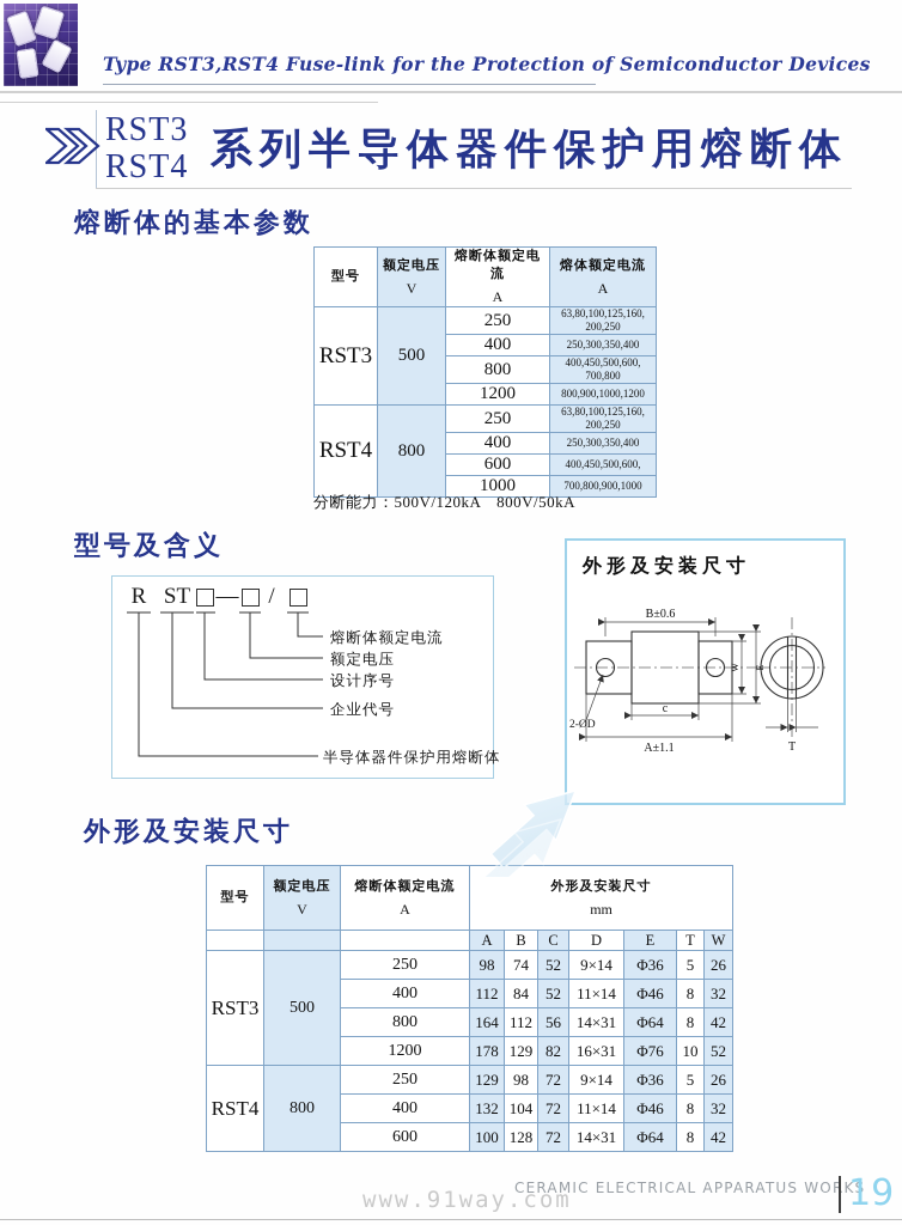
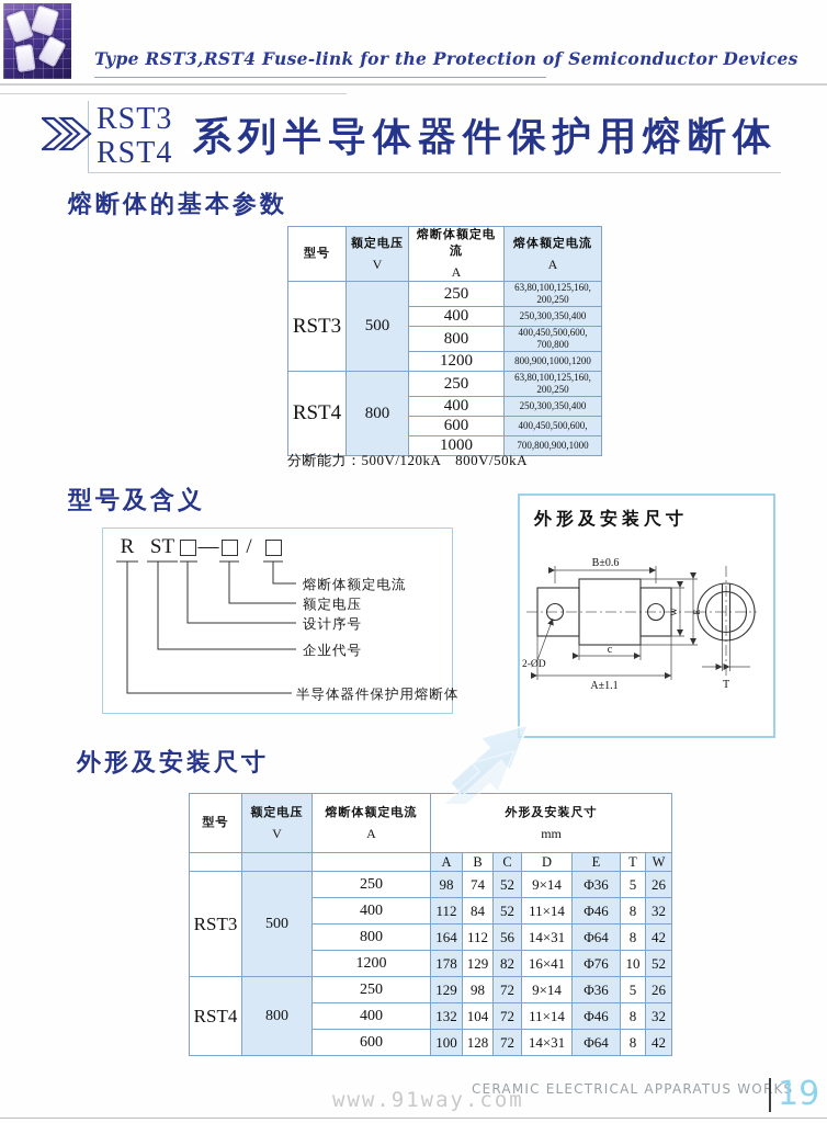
  Type RST3,RST4 Fuse-link for the Protection of Semiconductor Devices
  RST3
  RST4
  系列半导体器件保护用熔断体
  熔断体的基本参数
  型号	额定电压V	熔断体额定电流A	熔体额定电流A
  RST3	500	250	63,80,100,125,160, 200,250
  400	250,300,350,400
  800	400,450,500,600, 700,800
  1200	800,900,1000,1200
  RST4	800	250	63,80,100,125,160, 200,250
  400	250,300,350,400
  600	400,450,500,600,
  1000	700,800,900,1000
  分断能力：500V/120kA 800V/50kA
  型号及含义
  R
  ST
  —
  /
  熔断体额定电流
  额定电压
  设计序号
  企业代号
  半导体器件保护用熔断体
  外形及安装尺寸
  B±0.6
  c
  A±1.1
  2-ØD
  T
  外形及安装尺寸
  型号	额定电压V	熔断体额定电流A	外形及安装尺寸mm
  			A	B	C	D	E	T	W
  RST3	500	250	98	74	52	9×14	Φ36	5	26
  400	112	84	52	11×14	Φ46	8	32
  800	164	112	56	14×31	Φ64	8	42
- 1200	178	129	82	16×31	Φ76	10	52
+ 1200	178	129	82	16×41	Φ76	10	52
  RST4	800	250	129	98	72	9×14	Φ36	5	26
  400	132	104	72	11×14	Φ46	8	32
  600	100	128	72	14×31	Φ64	8	42
  www.91way.com
  CERAMIC ELECTRICAL APPARATUS WOKS
  19
